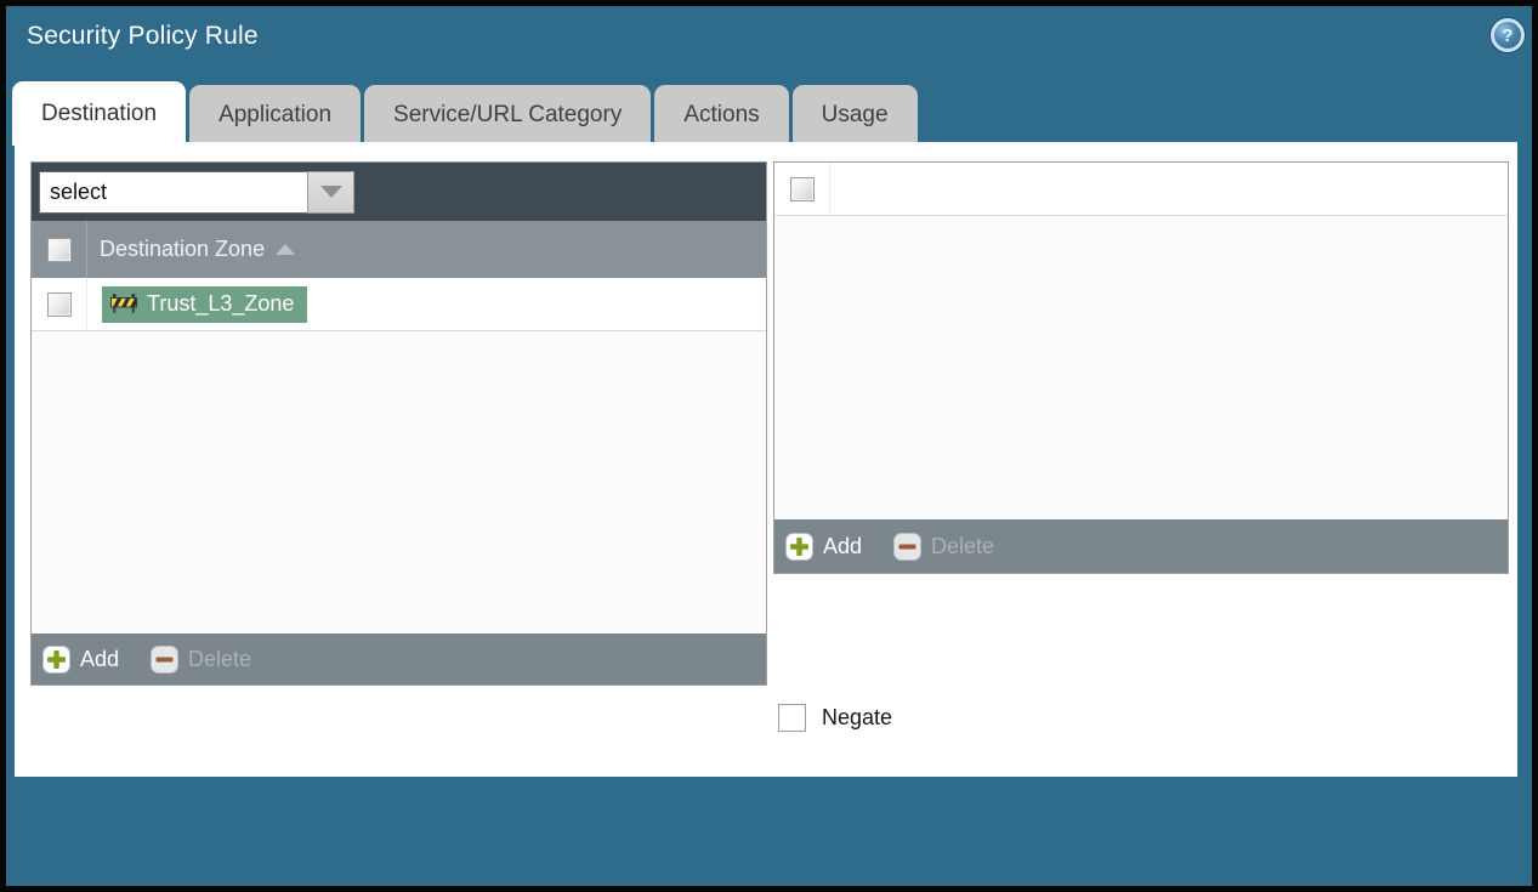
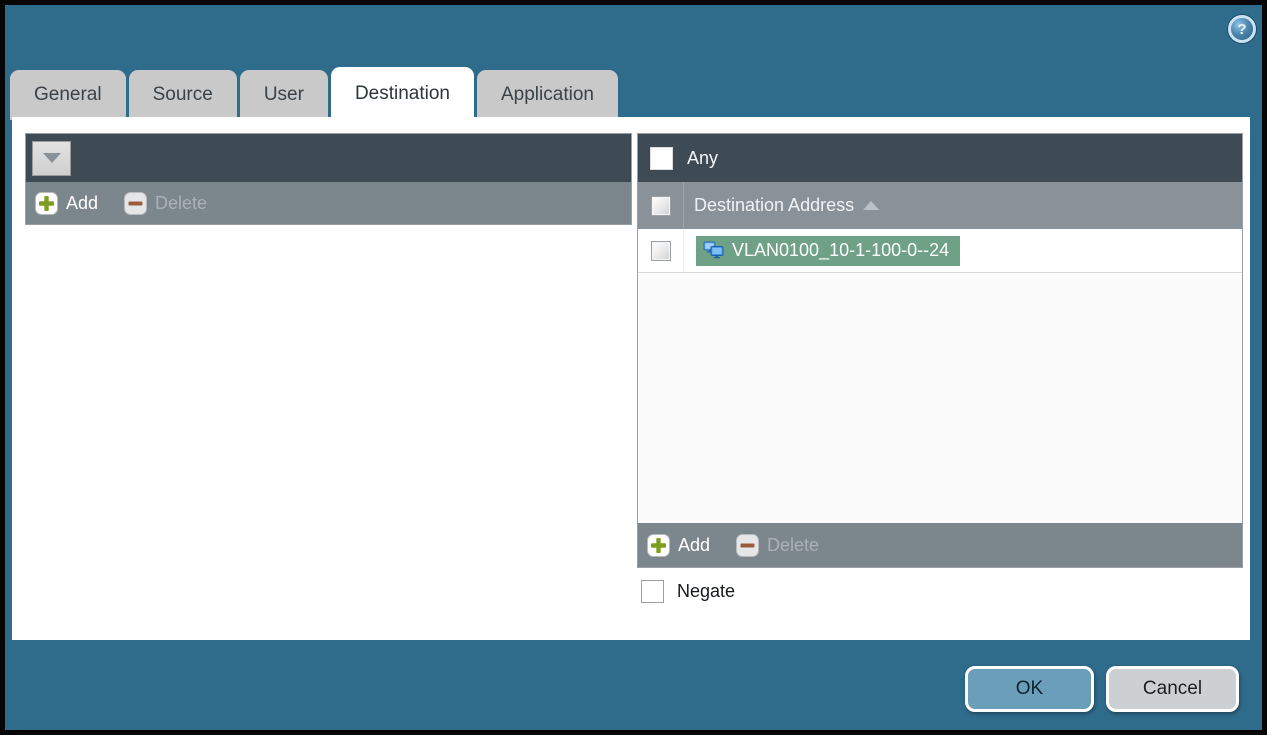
- Security Policy Rule
  ?
+ General
+ Source
+ User
  Destination
  Application
- Service/URL Category
- Actions
- Usage
- select
- Destination Zone
- Trust_L3_Zone
  Add
  Delete
+ Any
+ Destination Address
+ VLAN0100_10-1-100-0--24
  Add
  Delete
  Negate
+ OK
+ Cancel
